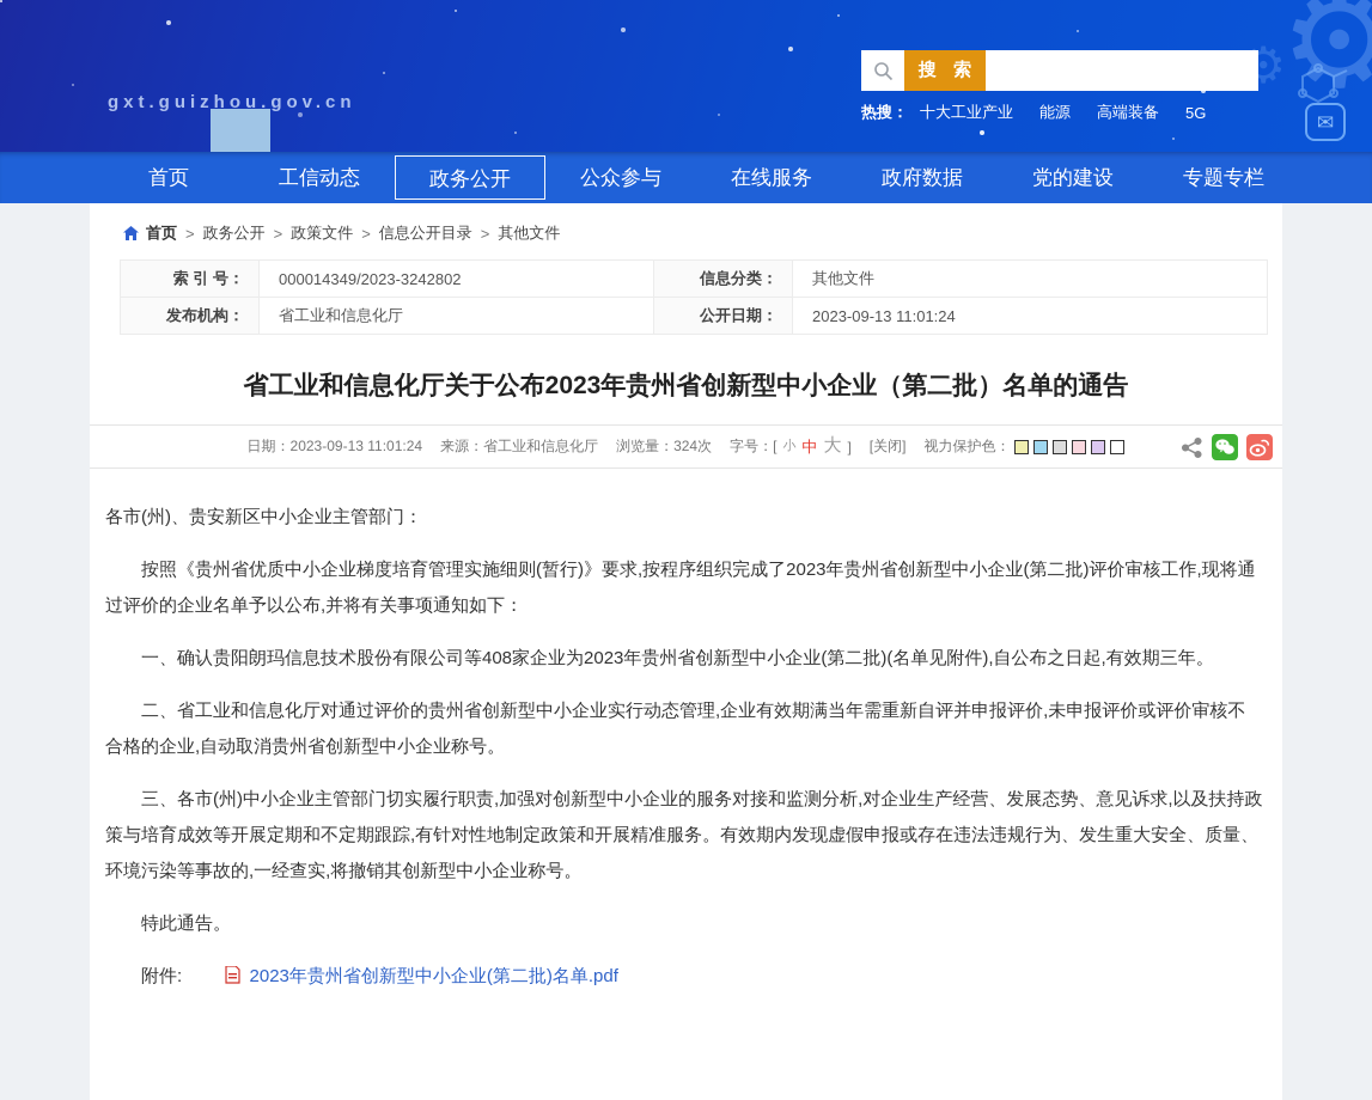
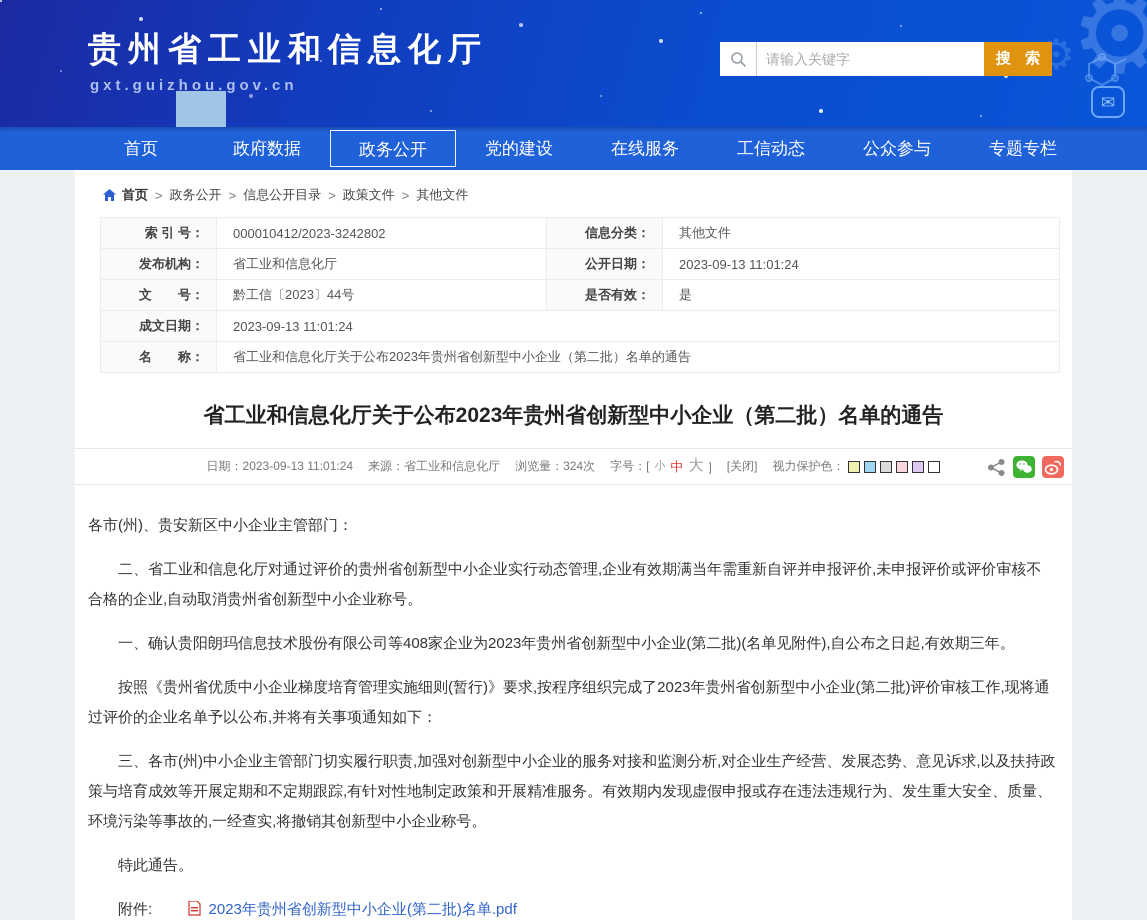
  ⚙
  ⚙
  ✉
+ 贵州省工业和信息化厅
  gxt.guizhou.gov.cn
+ 请输入关键字
  搜 索
- 热搜：
- 十大工业产业
- 能源
- 高端装备
- 5G
  首页
- 工信动态
+ 政府数据
  政务公开
- 公众参与
+ 党的建设
  在线服务
- 政府数据
+ 工信动态
- 党的建设
+ 公众参与
  专题专栏
  首页
  >
  政务公开
  >
- 政策文件
+ 信息公开目录
  >
- 信息公开目录
+ 政策文件
  >
  其他文件
- 索 引 号：	000014349/2023-3242802	信息分类：	其他文件
+ 索 引 号：	000010412/2023-3242802	信息分类：	其他文件
  发布机构：	省工业和信息化厅	公开日期：	2023-09-13 11:01:24
+ 文 号：	黔工信〔2023〕44号	是否有效：	是
+ 成文日期：	2023-09-13 11:01:24
+ 名 称：	省工业和信息化厅关于公布2023年贵州省创新型中小企业（第二批）名单的通告
  省工业和信息化厅关于公布2023年贵州省创新型中小企业（第二批）名单的通告
  日期：2023-09-13 11:01:24
  来源：省工业和信息化厅
  浏览量：324次
  字号：[
  小
  中
  大
  ]
  [关闭]
  视力保护色：
  各市(州)、贵安新区中小企业主管部门：
- 按照《贵州省优质中小企业梯度培育管理实施细则(暂行)》要求,按程序组织完成了2023年贵州省创新型中小企业(第二批)评价审核工作,现将通过评价的企业名单予以公布,并将有关事项通知如下：
+ 二、省工业和信息化厅对通过评价的贵州省创新型中小企业实行动态管理,企业有效期满当年需重新自评并申报评价,未申报评价或评价审核不合格的企业,自动取消贵州省创新型中小企业称号。
  一、确认贵阳朗玛信息技术股份有限公司等408家企业为2023年贵州省创新型中小企业(第二批)(名单见附件),自公布之日起,有效期三年。
- 二、省工业和信息化厅对通过评价的贵州省创新型中小企业实行动态管理,企业有效期满当年需重新自评并申报评价,未申报评价或评价审核不合格的企业,自动取消贵州省创新型中小企业称号。
+ 按照《贵州省优质中小企业梯度培育管理实施细则(暂行)》要求,按程序组织完成了2023年贵州省创新型中小企业(第二批)评价审核工作,现将通过评价的企业名单予以公布,并将有关事项通知如下：
  三、各市(州)中小企业主管部门切实履行职责,加强对创新型中小企业的服务对接和监测分析,对企业生产经营、发展态势、意见诉求,以及扶持政策与培育成效等开展定期和不定期跟踪,有针对性地制定政策和开展精准服务。有效期内发现虚假申报或存在违法违规行为、发生重大安全、质量、环境污染等事故的,一经查实,将撤销其创新型中小企业称号。
  特此通告。
  附件: 2023年贵州省创新型中小企业(第二批)名单.pdf
